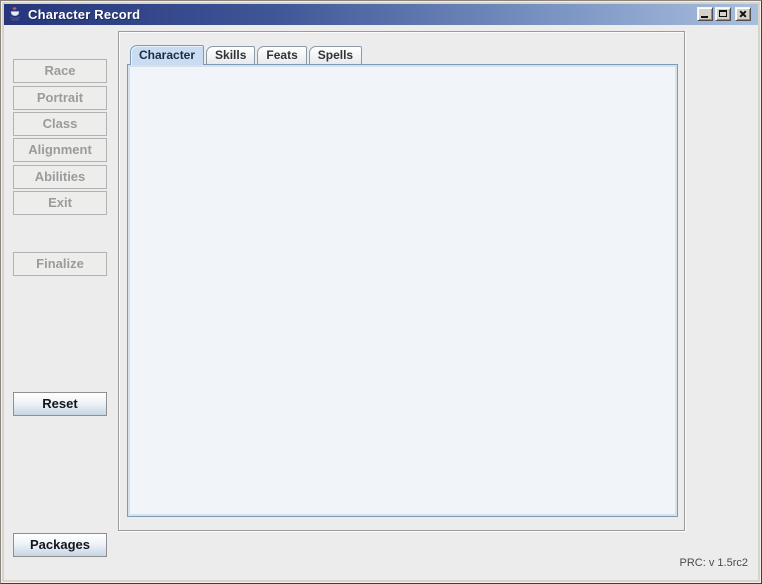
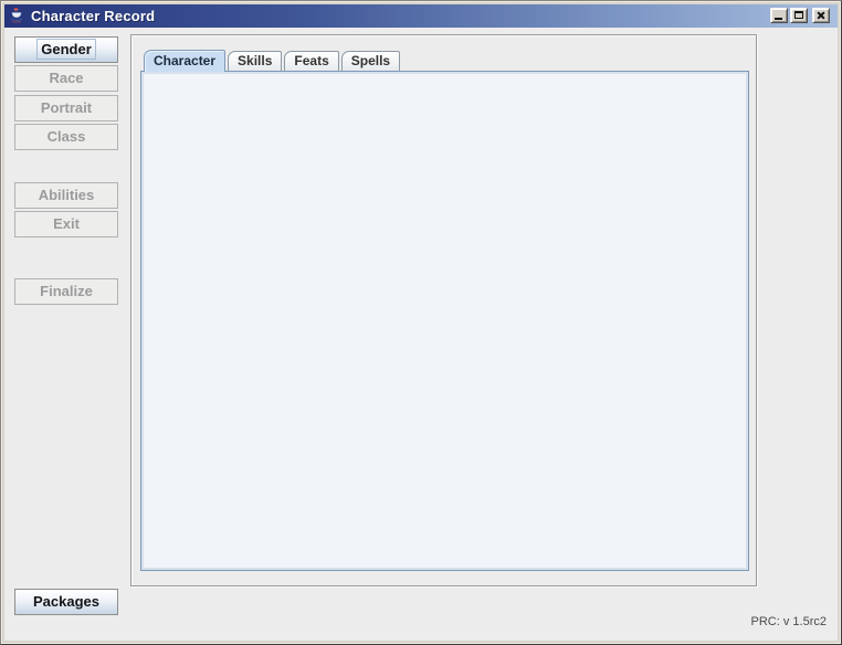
  Character Record
+ Gender
  Race
  Portrait
  Class
- Alignment
  Abilities
  Exit
  Finalize
- Reset
  Packages
  Character
  Skills
  Feats
  Spells
  PRC: v 1.5rc2
